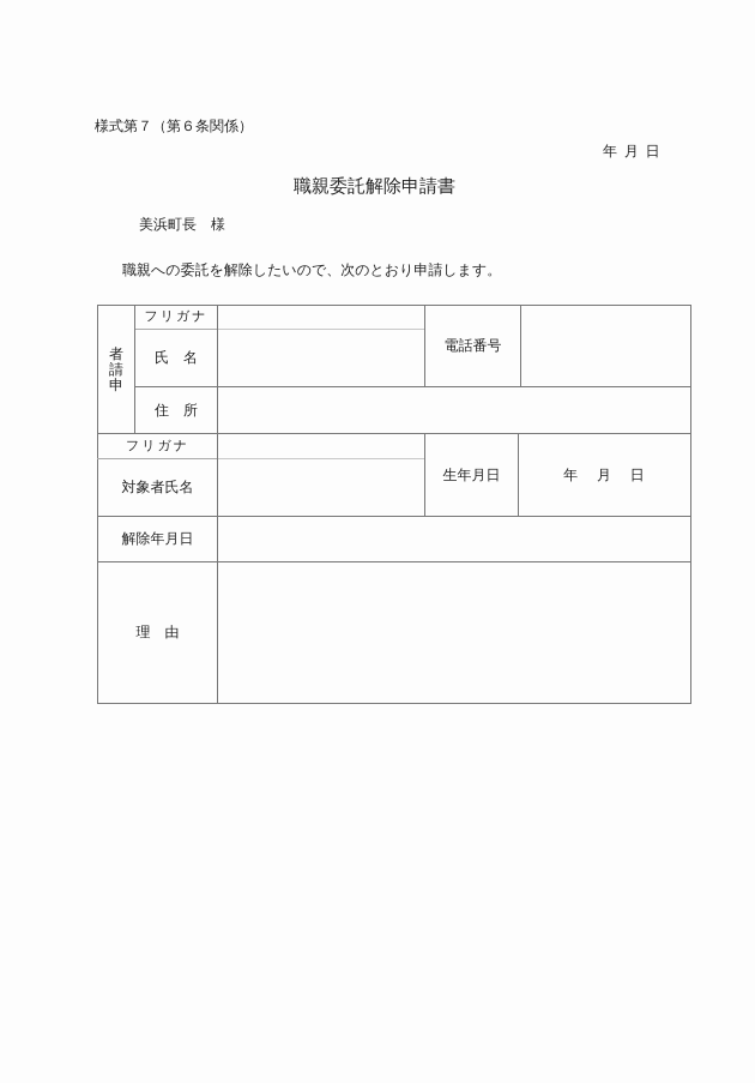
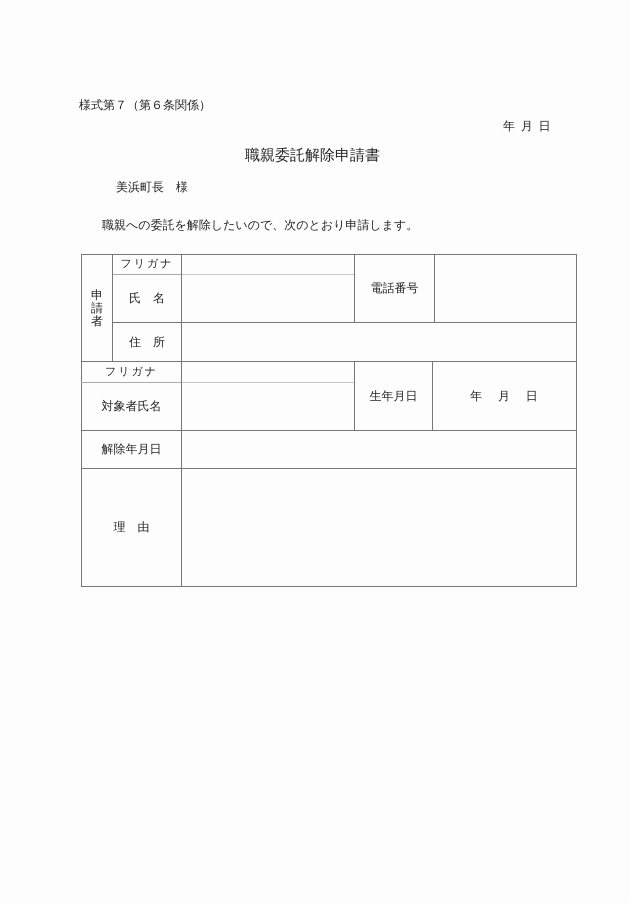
  様式第７（第６条関係）
  年 月 日
  職親委託解除申請書
  美浜町長 様
  職親への委託を解除したいので、次のとおり申請します。
- 者
+ 申
  請
- 申
+ 者
  フリガナ
  氏 名
  住 所
  電話番号
  フリガナ
  対象者氏名
  生年月日
  年 月 日
  解除年月日
  理 由
